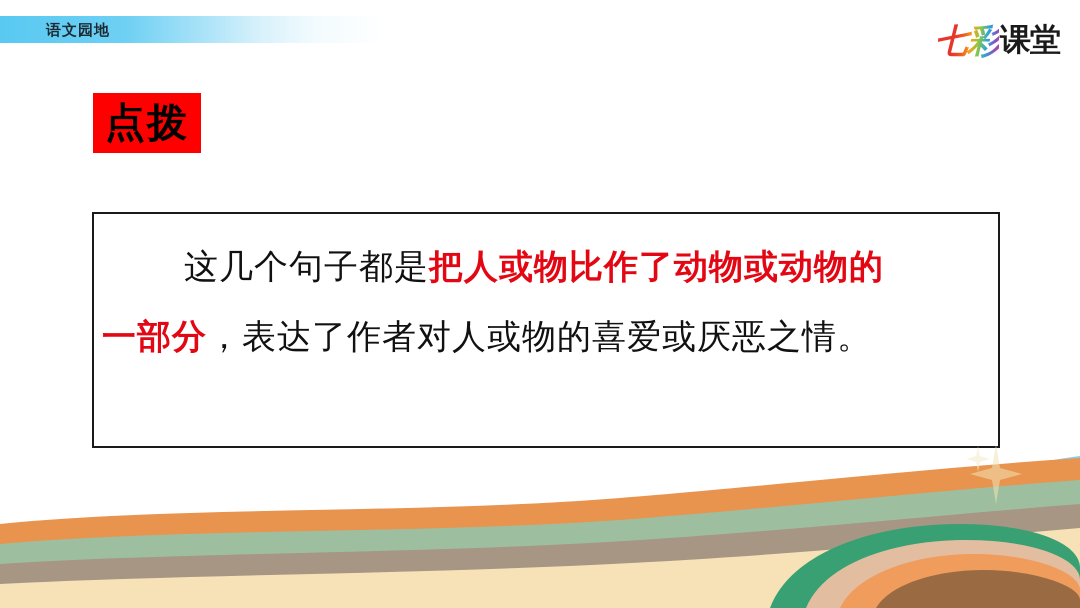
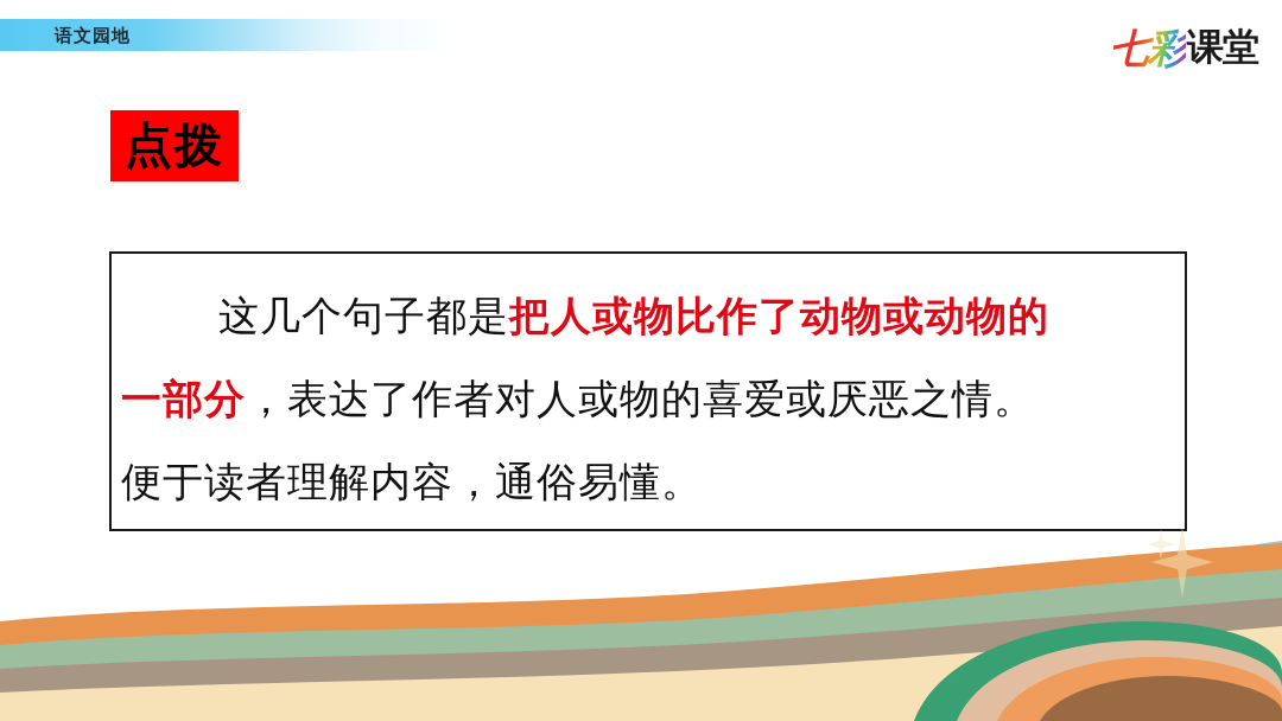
  语文园地
  七彩
  课堂
  点拨
  这几个句子都是把人或物比作了动物或动物的
  一部分，表达了作者对人或物的喜爱或厌恶之情。
+ 便于读者理解内容，通俗易懂。
